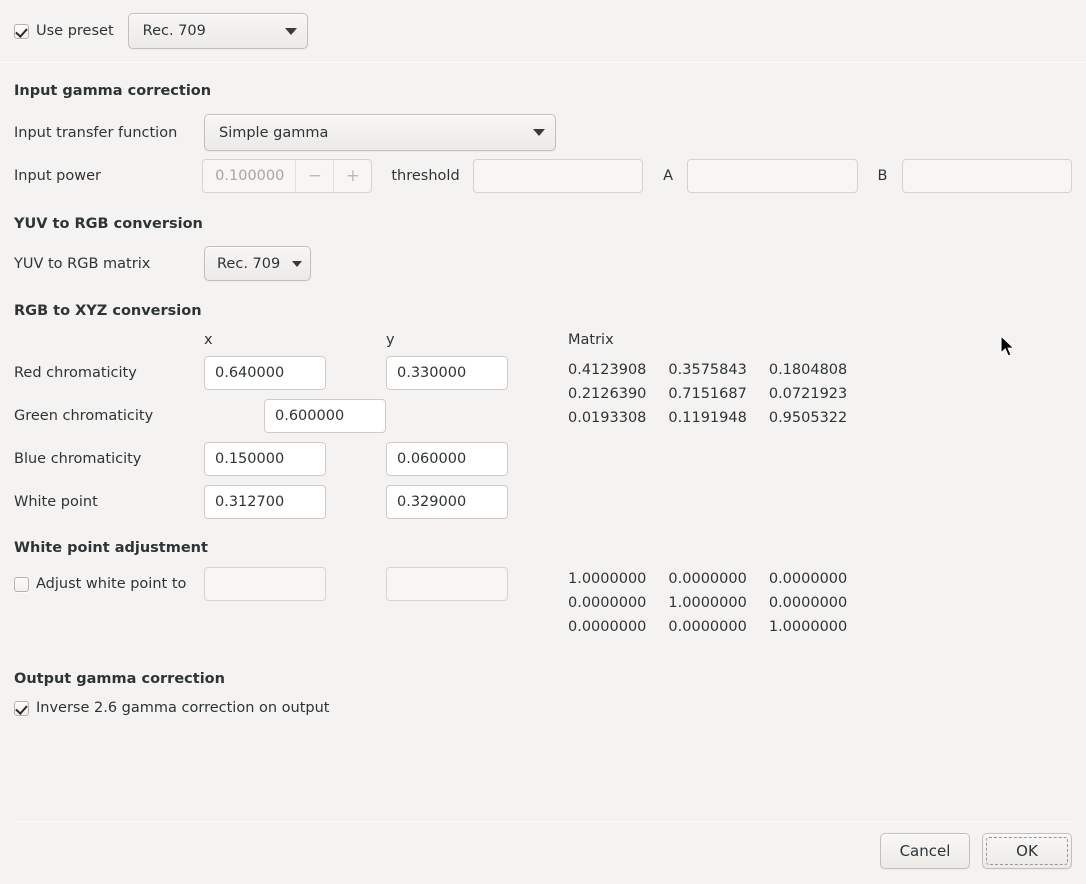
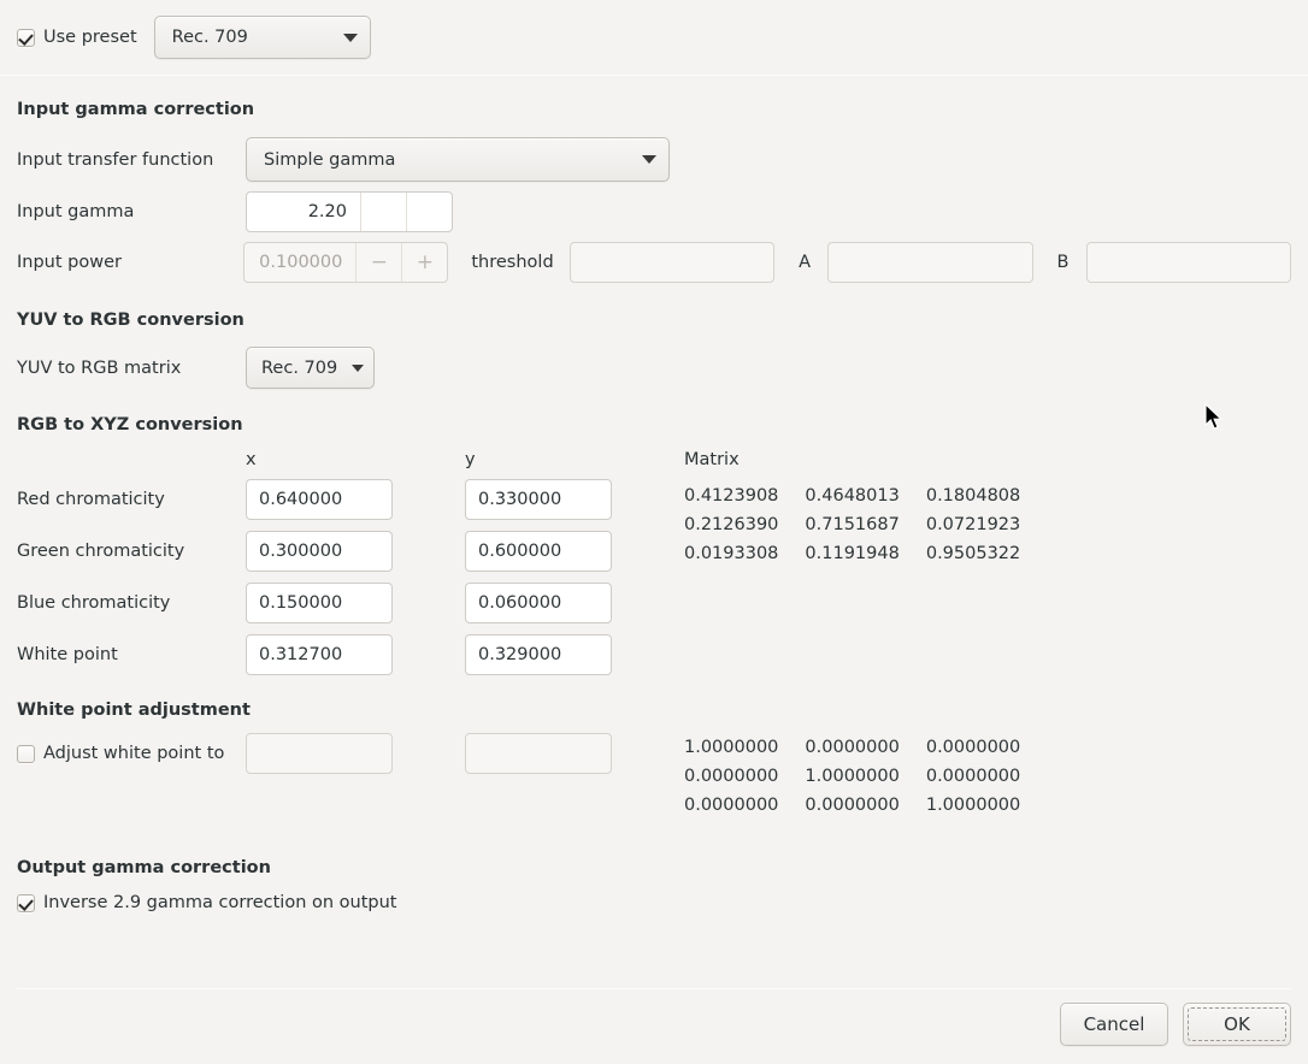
  Use preset
  Rec. 709
  Input gamma correction
  Input transfer function
  Simple gamma
+ Input gamma
+ 2.20
  Input power
  0.100000
  −
  +
  threshold
  A
  B
  YUV to RGB conversion
  YUV to RGB matrix
  Rec. 709
  RGB to XYZ conversion
  x
  y
  Matrix
  Red chromaticity
  0.640000
  0.330000
  Green chromaticity
+ 0.300000
  0.600000
  Blue chromaticity
  0.150000
  0.060000
  White point
  0.312700
  0.329000
  0.4123908
- 0.3575843
+ 0.4648013
  0.1804808
  0.2126390
  0.7151687
  0.0721923
  0.0193308
  0.1191948
  0.9505322
  White point adjustment
  Adjust white point to
  1.0000000
  0.0000000
  0.0000000
  0.0000000
  1.0000000
  0.0000000
  0.0000000
  0.0000000
  1.0000000
  Output gamma correction
- Inverse 2.6 gamma correction on output
+ Inverse 2.9 gamma correction on output
  Cancel
  OK
